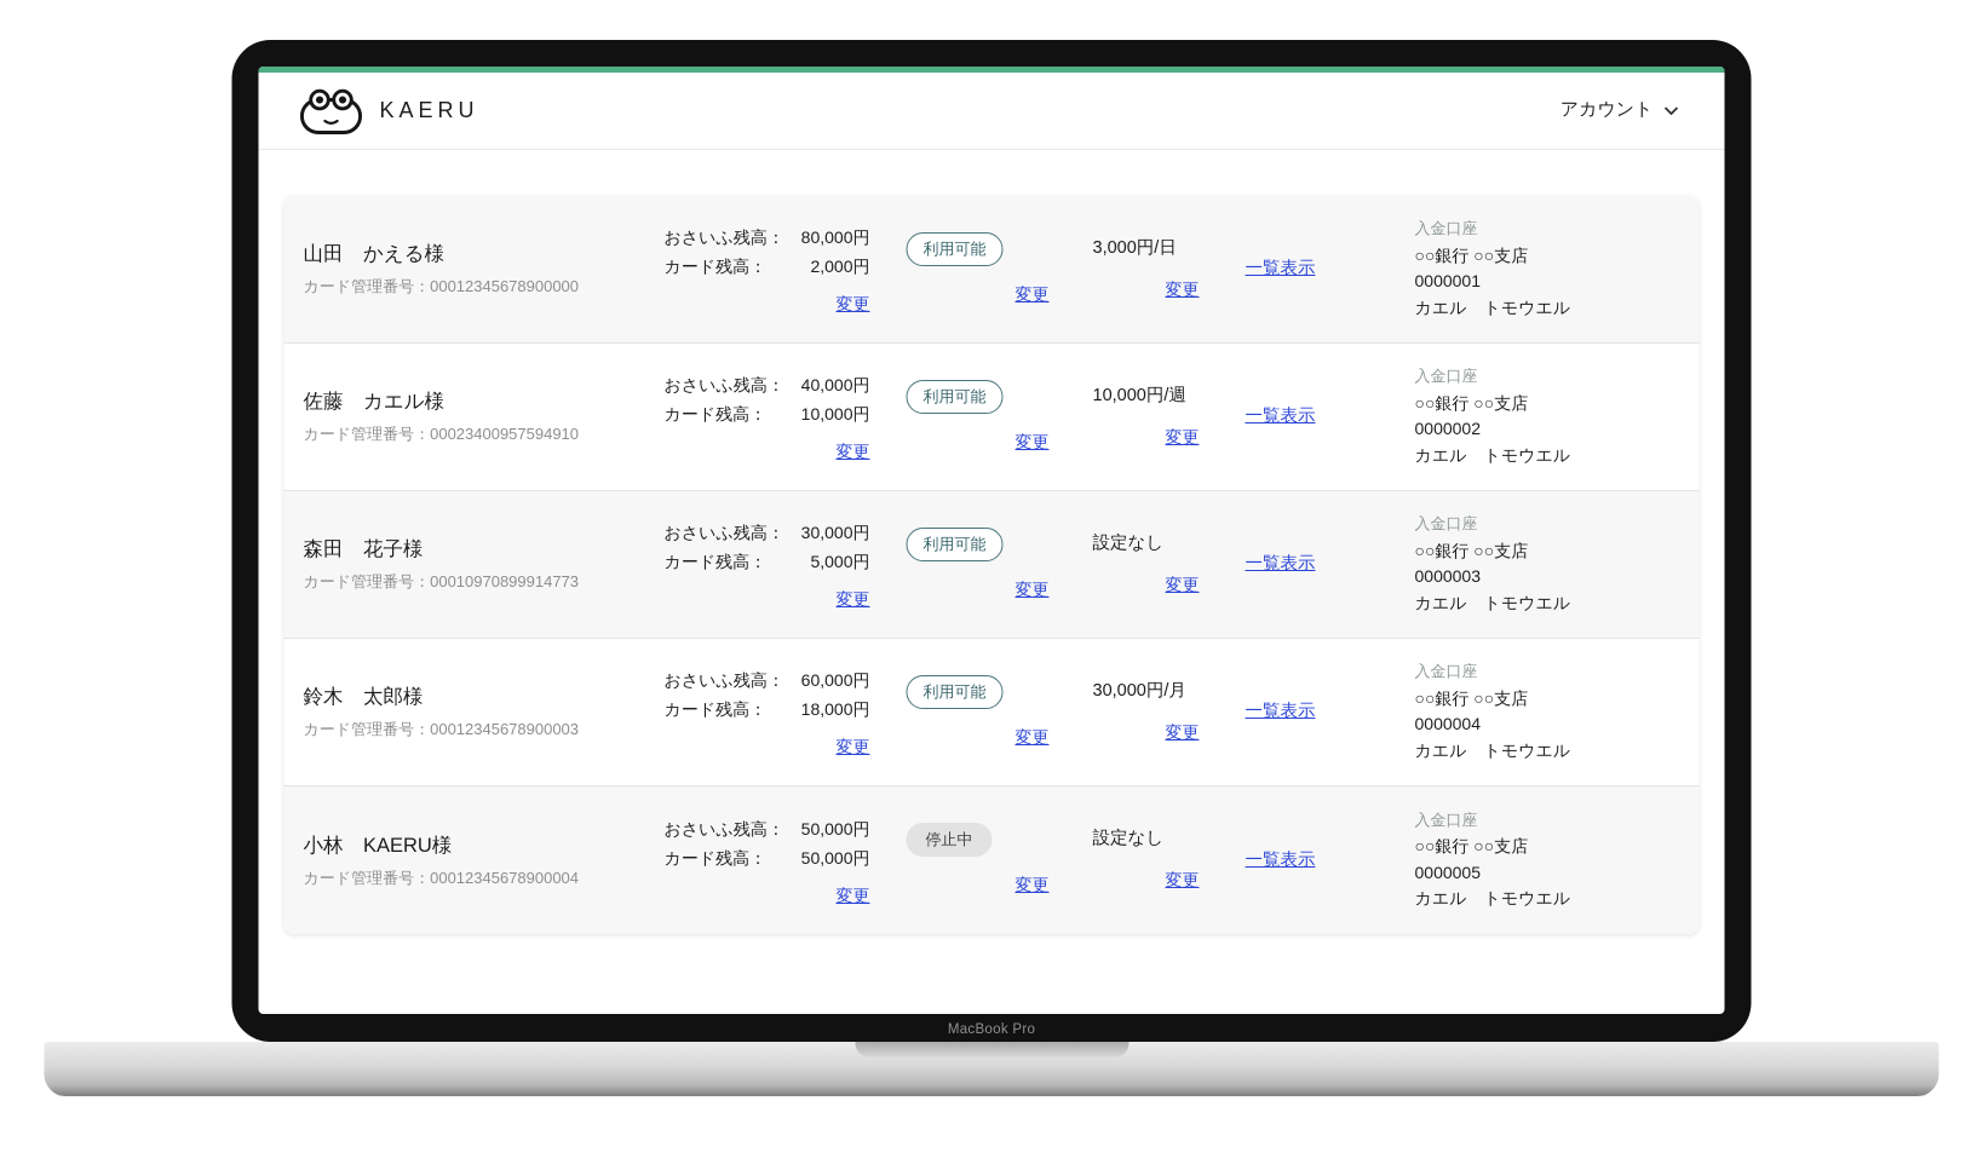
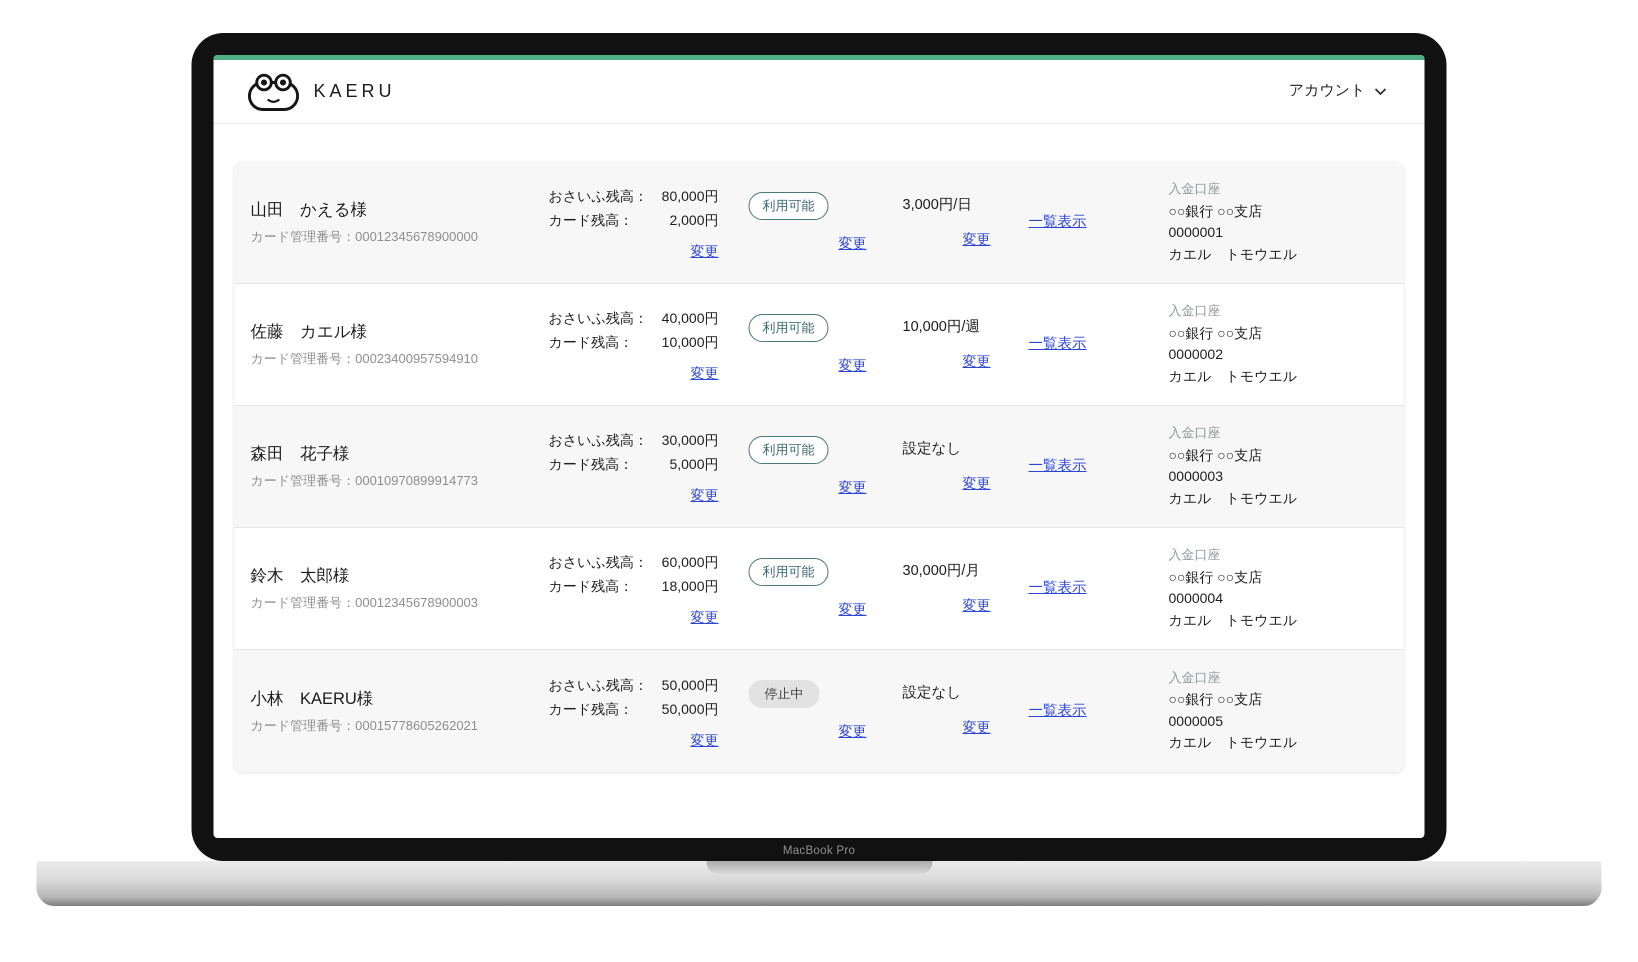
  KAERU
  アカウント
  山田 かえる様
  カード管理番号：00012345678900000
  おさいふ残高：
  80,000円
  カード残高：
  2,000円
  変更
  利用可能
  変更
  3,000円/日
  変更
  一覧表示
  入金口座
  ○○銀行 ○○支店
  0000001
  カエル トモウエル
  佐藤 カエル様
  カード管理番号：00023400957594910
  おさいふ残高：
  40,000円
  カード残高：
  10,000円
  変更
  利用可能
  変更
  10,000円/週
  変更
  一覧表示
  入金口座
  ○○銀行 ○○支店
  0000002
  カエル トモウエル
  森田 花子様
  カード管理番号：00010970899914773
  おさいふ残高：
  30,000円
  カード残高：
  5,000円
  変更
  利用可能
  変更
  設定なし
  変更
  一覧表示
  入金口座
  ○○銀行 ○○支店
  0000003
  カエル トモウエル
  鈴木 太郎様
  カード管理番号：00012345678900003
  おさいふ残高：
  60,000円
  カード残高：
  18,000円
  変更
  利用可能
  変更
  30,000円/月
  変更
  一覧表示
  入金口座
  ○○銀行 ○○支店
  0000004
  カエル トモウエル
  小林 KAERU様
- カード管理番号：00012345678900004
+ カード管理番号：00015778605262021
  おさいふ残高：
  50,000円
  カード残高：
  50,000円
  変更
  停止中
  変更
  設定なし
  変更
  一覧表示
  入金口座
  ○○銀行 ○○支店
  0000005
  カエル トモウエル
  MacBook Pro
